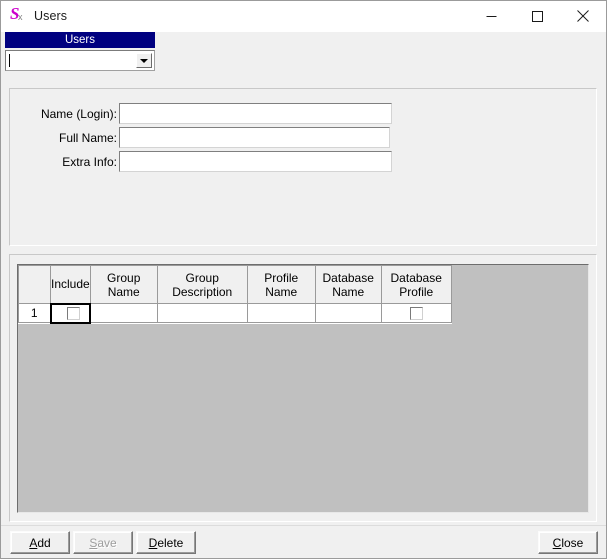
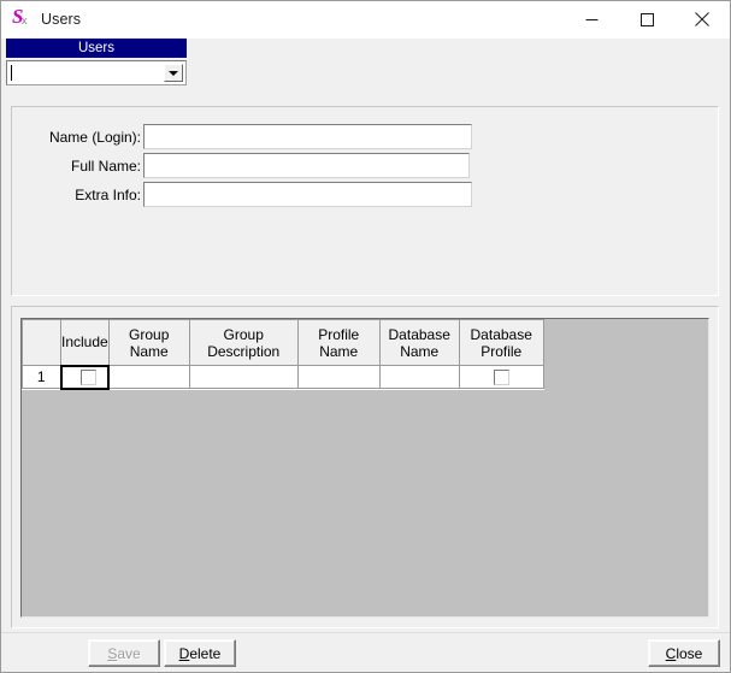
  S
  x
  Users
  Users
  Name (Login):
  Full Name:
  Extra Info:
  	Include	Group Name	Group Description	Profile Name	Database Name	Database Profile
  1
- Add
  Save
  Delete
  Close
